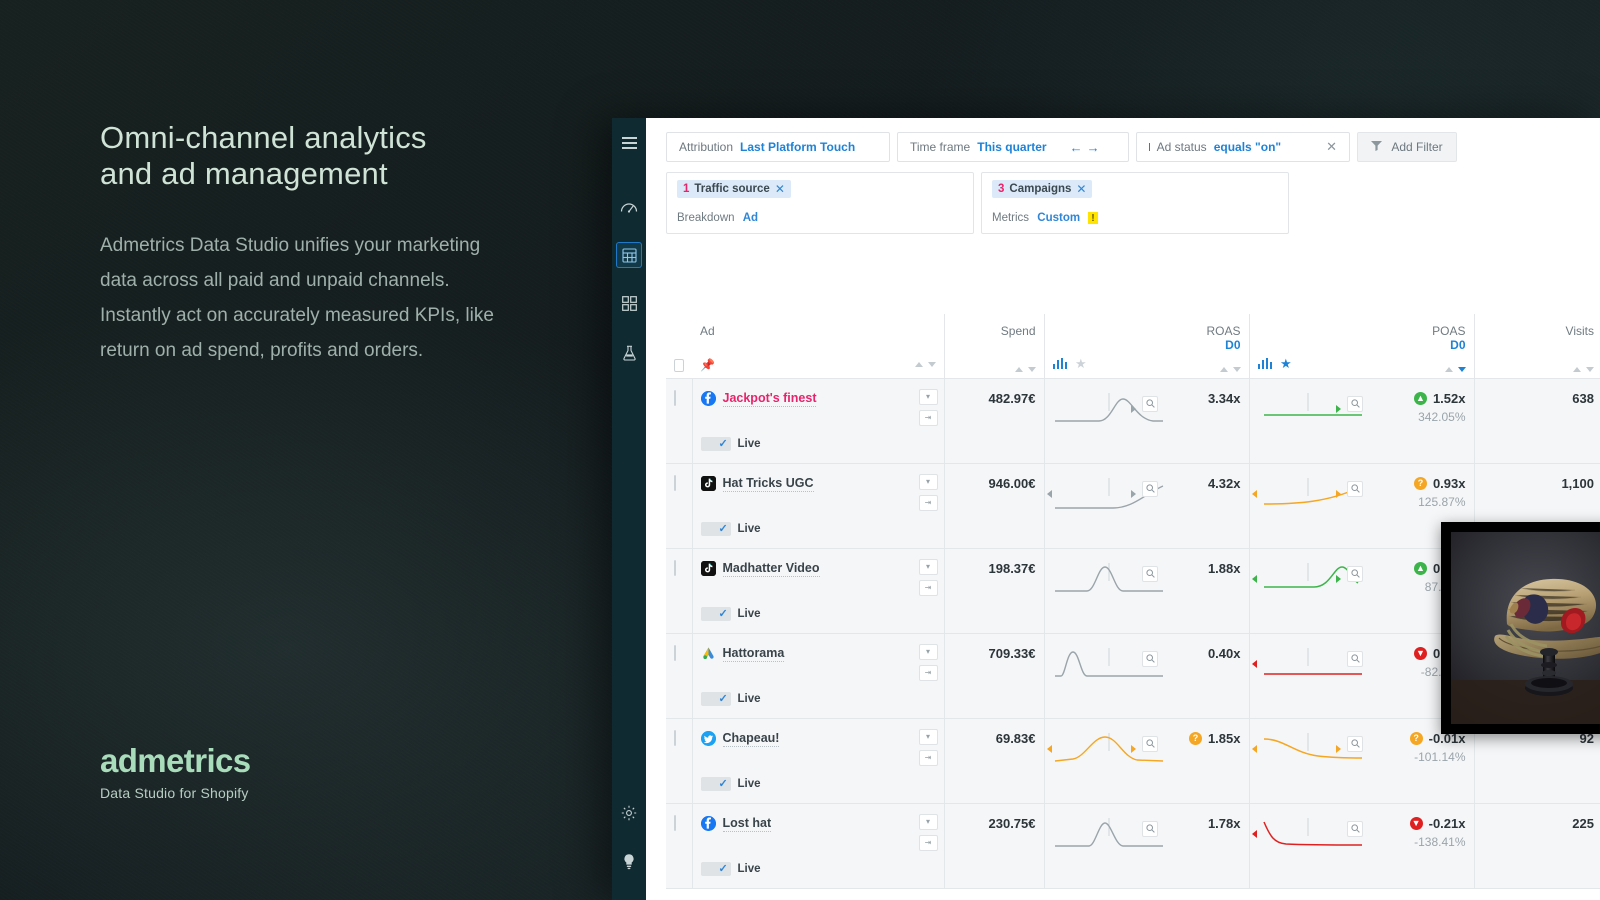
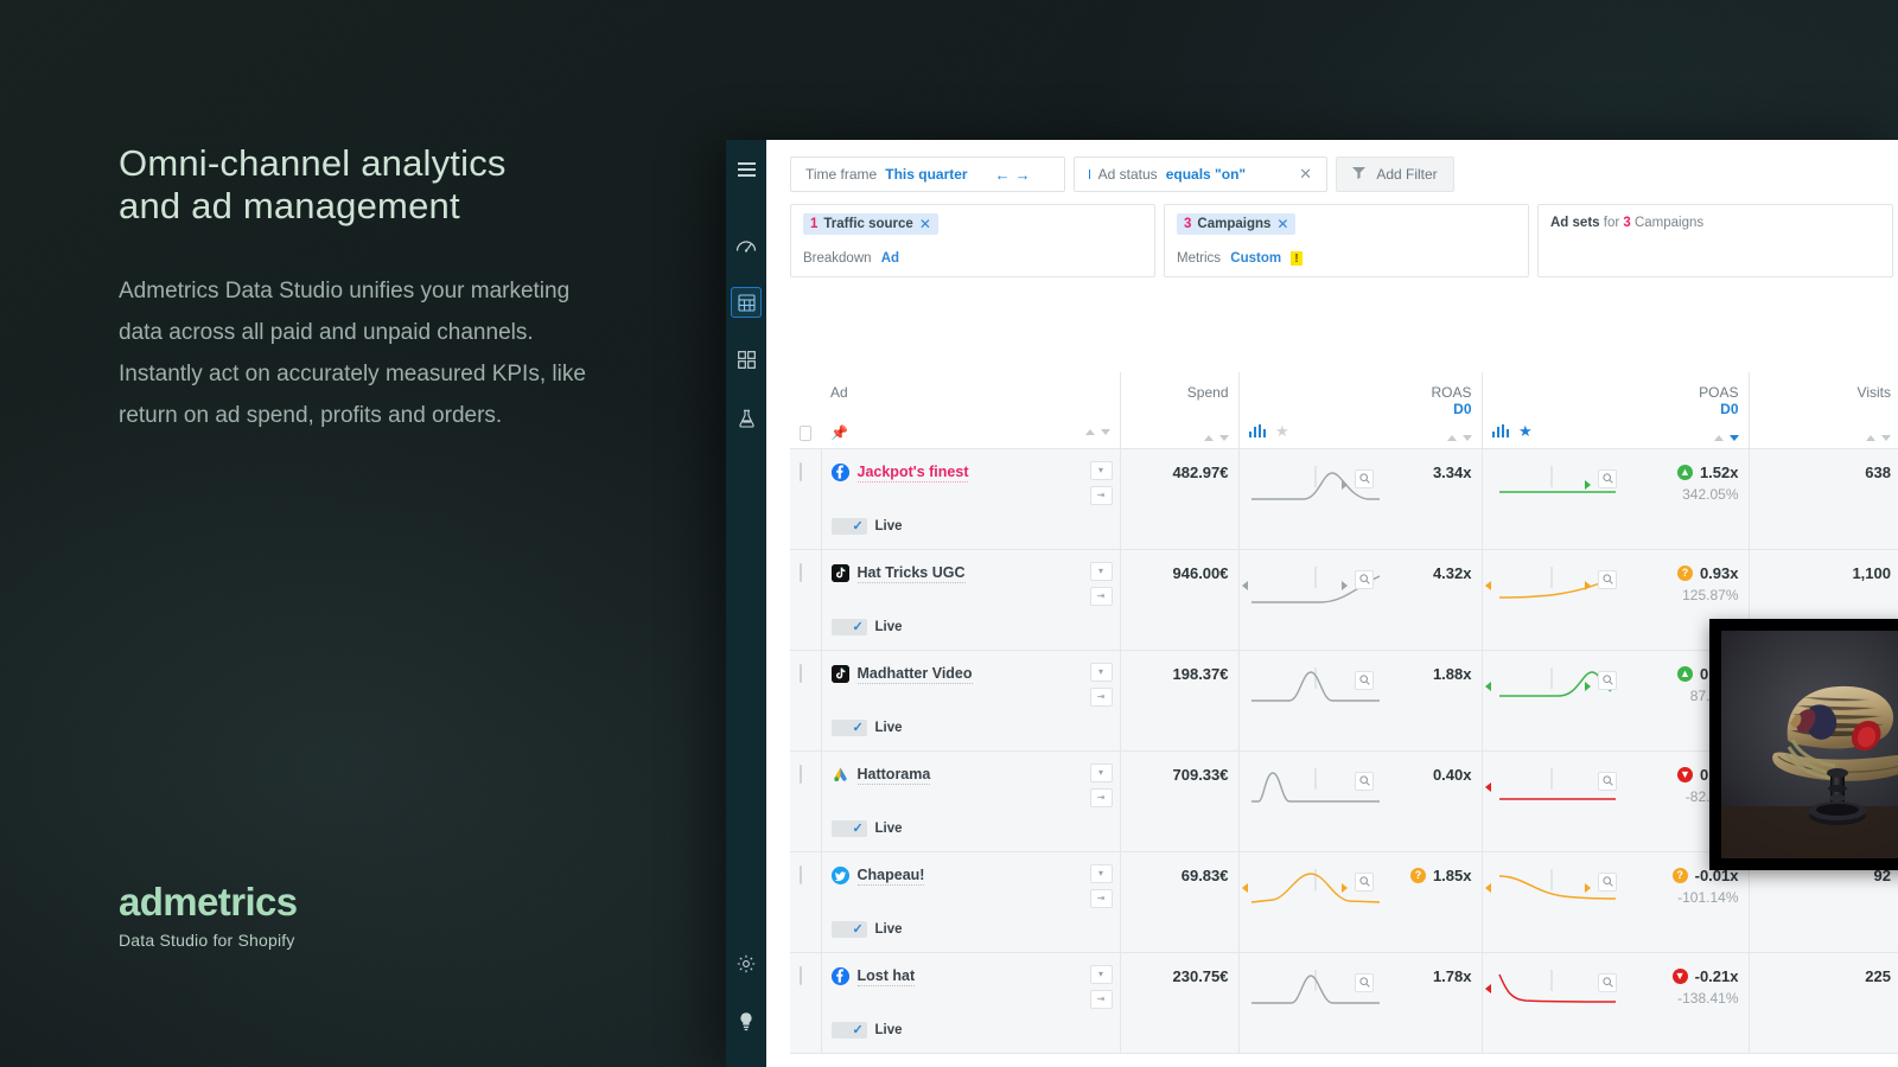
  Omni-channel analytics
  and ad management
  Admetrics Data Studio unifies your marketing data across all paid and unpaid channels. Instantly act on accurately measured KPIs, like return on ad spend, profits and orders.
  admetrics
  Data Studio for Shopify
- Attribution
- Last Platform Touch
  Time frame
  This quarter
  ←→
  Ad status
  equals "on"
  ✕
  Add Filter
  1
  Traffic source
  ✕
  Breakdown Ad
  3
  Campaigns
  ✕
  Metrics Custom !
+ Ad sets for 3 Campaigns
  	Ad 📌	Spend	★	ROAS D0	★	POAS D0	Visits
  	Jackpot's finest ▾⇥Live	482.97€		3.34x		▲ 1.52x342.05%	638
  	Hat Tricks UGC ▾⇥Live	946.00€		4.32x		? 0.93x125.87%	1,100
  	Madhatter Video ▾⇥Live	198.37€		1.88x		▲ 087.
  	Hattorama ▾⇥Live	709.33€		0.40x		▼ 0-82.
  	Chapeau! ▾⇥Live	69.83€		? 1.85x		? -0.01x-101.14%	92
  	Lost hat ▾⇥Live	230.75€		1.78x		▼ -0.21x-138.41%	225
